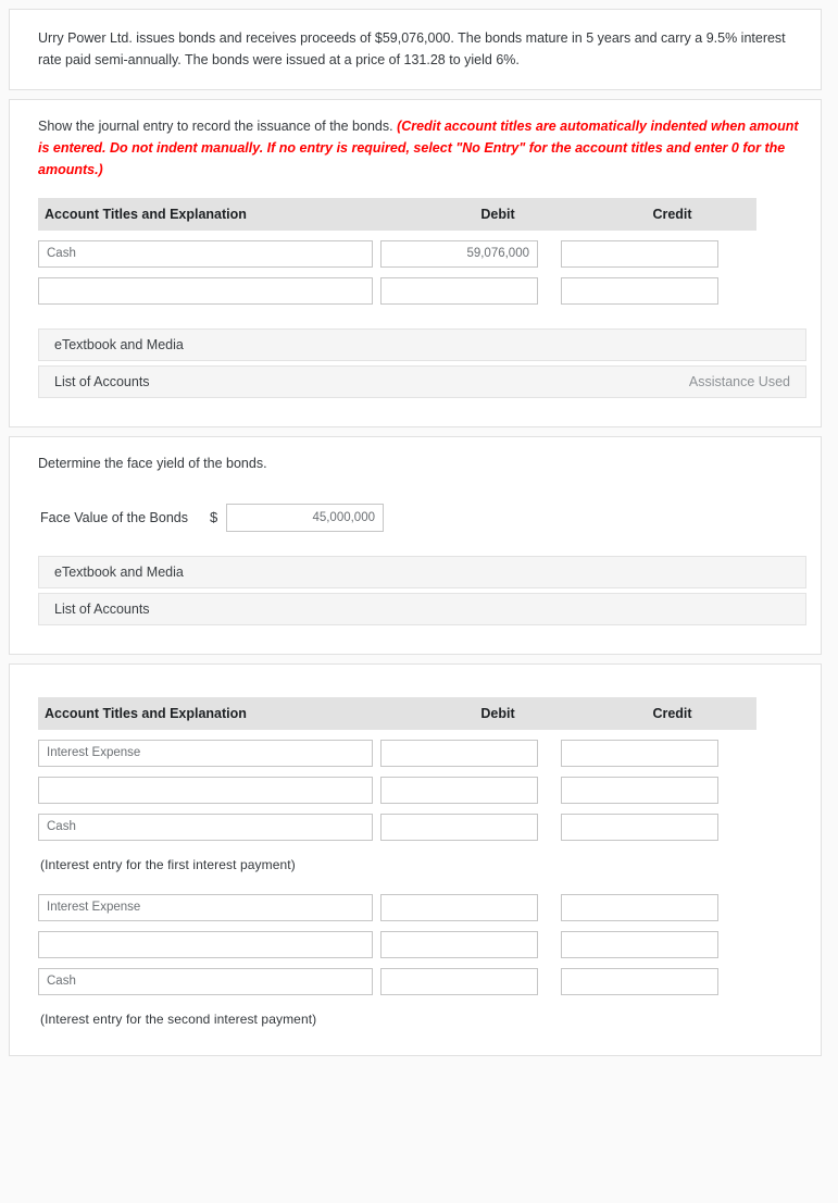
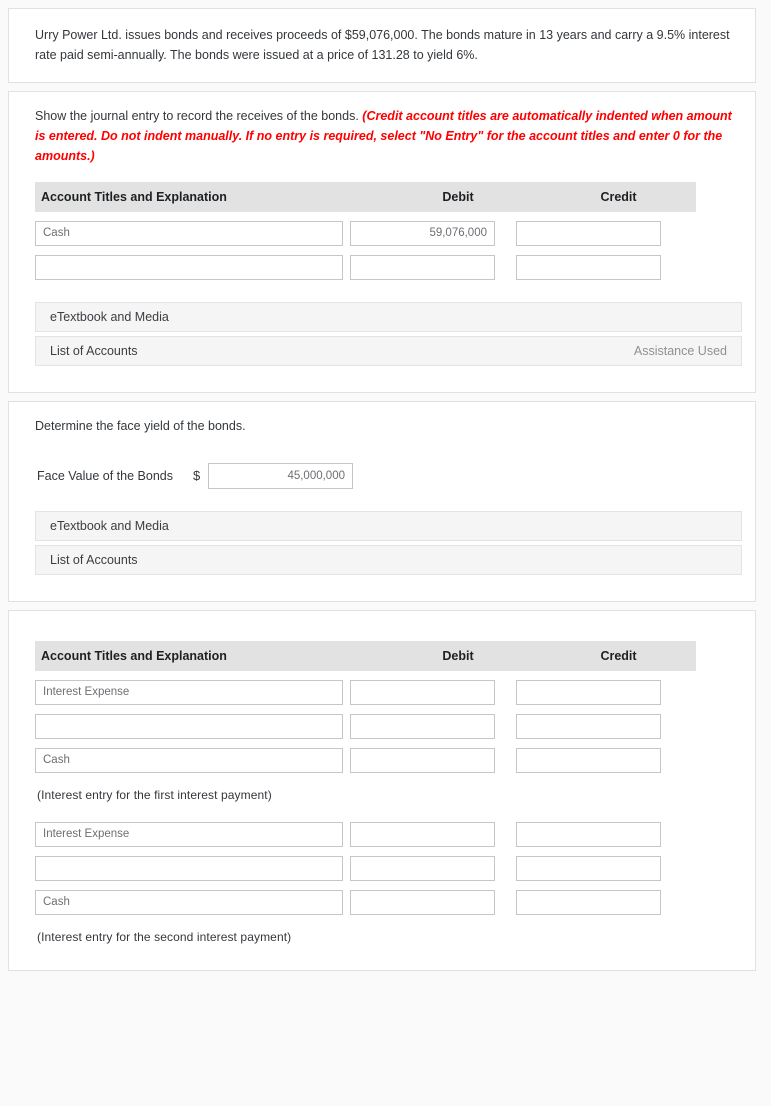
- Urry Power Ltd. issues bonds and receives proceeds of $59,076,000. The bonds mature in 5 years and carry a 9.5% interest rate paid semi-annually. The bonds were issued at a price of 131.28 to yield 6%.
+ Urry Power Ltd. issues bonds and receives proceeds of $59,076,000. The bonds mature in 13 years and carry a 9.5% interest rate paid semi-annually. The bonds were issued at a price of 131.28 to yield 6%.
- Show the journal entry to record the issuance of the bonds. (Credit account titles are automatically indented when amount is entered. Do not indent manually. If no entry is required, select "No Entry" for the account titles and enter 0 for the amounts.)
+ Show the journal entry to record the receives of the bonds. (Credit account titles are automatically indented when amount is entered. Do not indent manually. If no entry is required, select "No Entry" for the account titles and enter 0 for the amounts.)
  Account Titles and Explanation
  Debit
  Credit
  Cash
  59,076,000
  eTextbook and Media
  List of Accounts
  Assistance Used
  Determine the face yield of the bonds.
  Face Value of the Bonds
  $
  45,000,000
  eTextbook and Media
  List of Accounts
  Account Titles and Explanation
  Debit
  Credit
  Interest Expense
  Cash
  (Interest entry for the first interest payment)
  Interest Expense
  Cash
  (Interest entry for the second interest payment)
